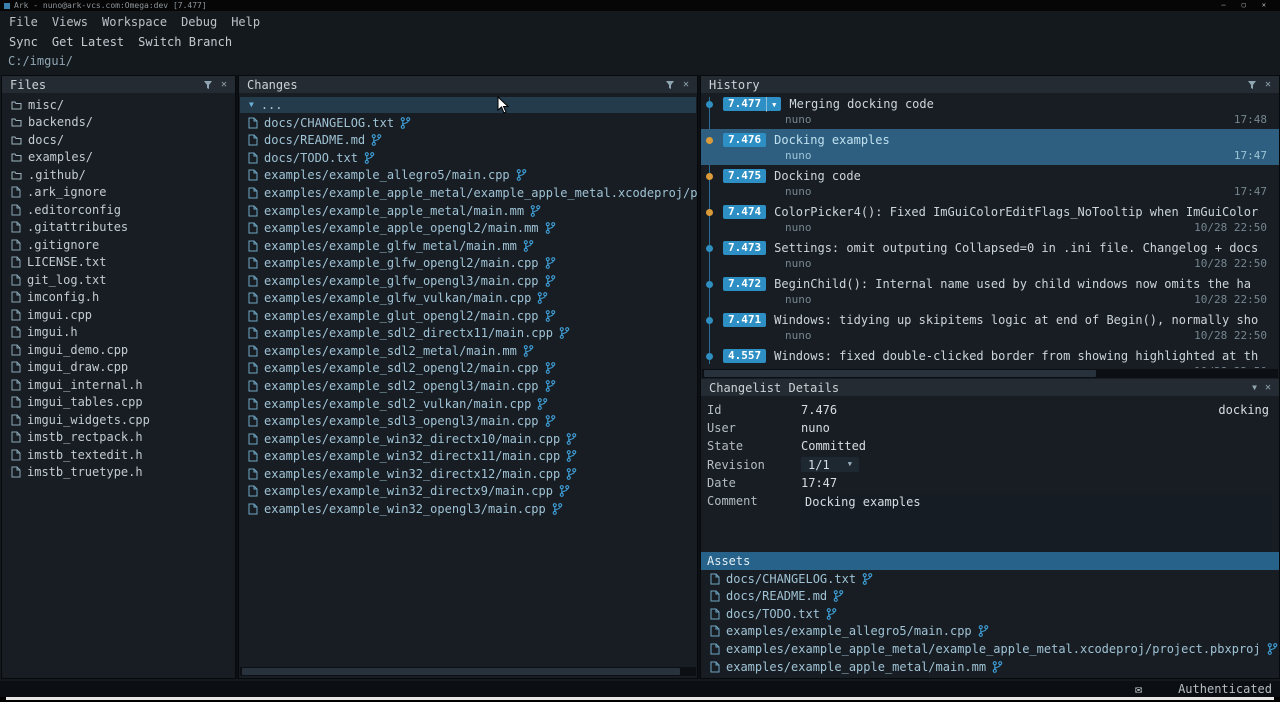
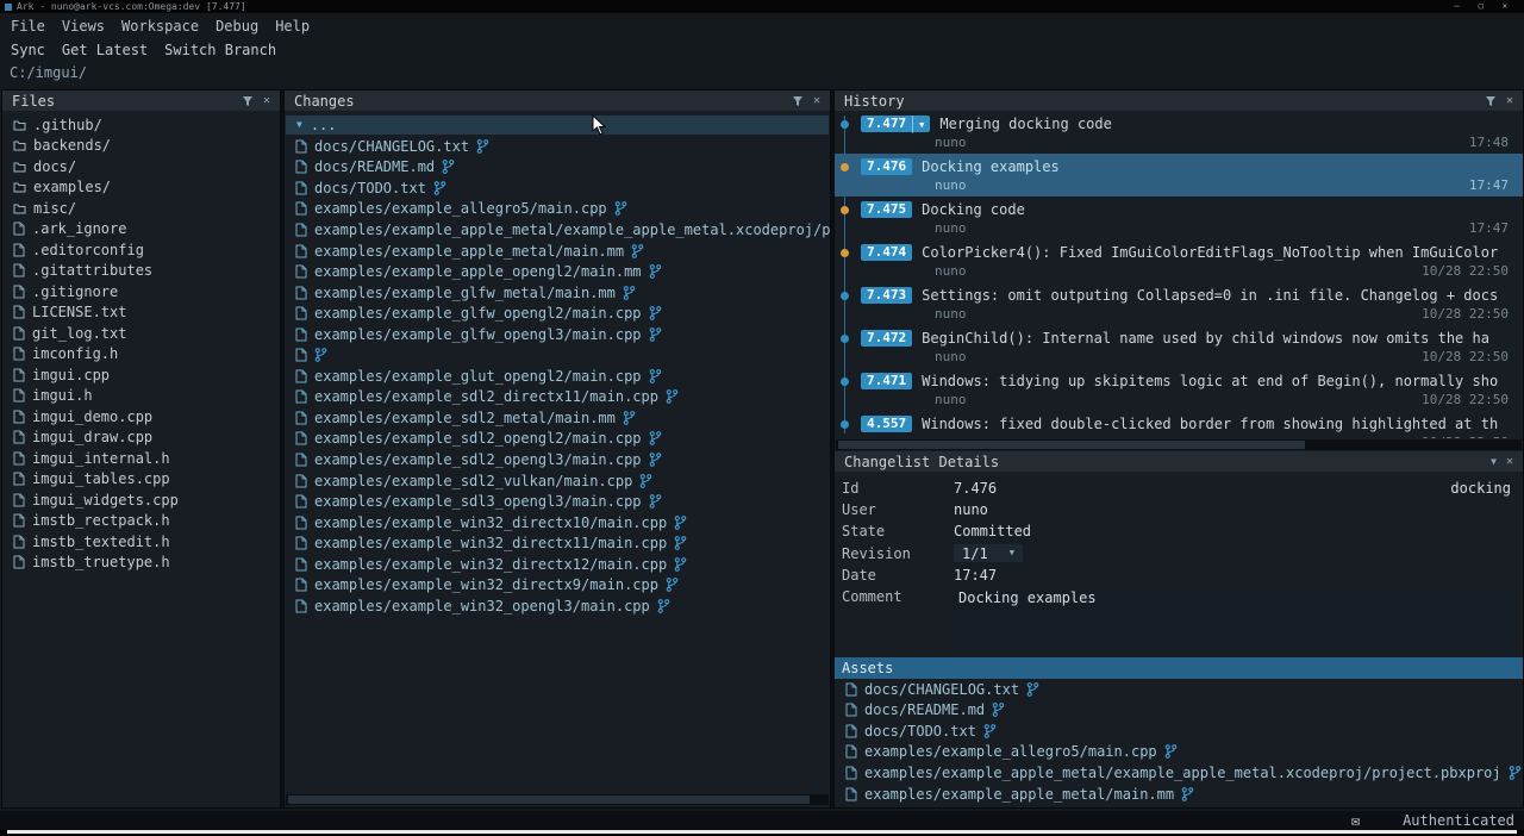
  Ark - nuno@ark-vcs.com:Omega:dev [7.477]
  —
  ▢
  ✕
  File
  Views
  Workspace
  Debug
  Help
  Sync
  Get Latest
  Switch Branch
  C:/imgui/
  Files
  ✕
- misc/
+ .github/
  backends/
  docs/
  examples/
- .github/
+ misc/
  .ark_ignore
  .editorconfig
  .gitattributes
  .gitignore
  LICENSE.txt
  git_log.txt
  imconfig.h
  imgui.cpp
  imgui.h
  imgui_demo.cpp
  imgui_draw.cpp
  imgui_internal.h
  imgui_tables.cpp
  imgui_widgets.cpp
  imstb_rectpack.h
  imstb_textedit.h
  imstb_truetype.h
  Changes
  ✕
  ▼
  ...
  docs/CHANGELOG.txt
  docs/README.md
  docs/TODO.txt
  examples/example_allegro5/main.cpp
  examples/example_apple_metal/example_apple_metal.xcodeproj/p
  examples/example_apple_metal/main.mm
  examples/example_apple_opengl2/main.mm
  examples/example_glfw_metal/main.mm
  examples/example_glfw_opengl2/main.cpp
  examples/example_glfw_opengl3/main.cpp
- examples/example_glfw_vulkan/main.cpp
  examples/example_glut_opengl2/main.cpp
  examples/example_sdl2_directx11/main.cpp
  examples/example_sdl2_metal/main.mm
  examples/example_sdl2_opengl2/main.cpp
  examples/example_sdl2_opengl3/main.cpp
  examples/example_sdl2_vulkan/main.cpp
  examples/example_sdl3_opengl3/main.cpp
  examples/example_win32_directx10/main.cpp
  examples/example_win32_directx11/main.cpp
  examples/example_win32_directx12/main.cpp
  examples/example_win32_directx9/main.cpp
  examples/example_win32_opengl3/main.cpp
  History
  ✕
  7.477
  Merging docking code
  nuno
  17:48
  7.476
  Docking examples
  nuno
  17:47
  7.475
  Docking code
  nuno
  17:47
  7.474
  ColorPicker4(): Fixed ImGuiColorEditFlags_NoTooltip when ImGuiColor
  nuno
  10/28 22:50
  7.473
  Settings: omit outputing Collapsed=0 in .ini file. Changelog + docs
  nuno
  10/28 22:50
  7.472
  BeginChild(): Internal name used by child windows now omits the ha
  nuno
  10/28 22:50
  7.471
  Windows: tidying up skipitems logic at end of Begin(), normally sho
  nuno
  10/28 22:50
  4.557
  Windows: fixed double-clicked border from showing highlighted at th
  Changelist Details
  ▼
  ✕
  Id
  7.476
  docking
  User
  nuno
  State
  Committed
  Revision
  1/1
  ▼
  Date
  17:47
  Comment
  Docking examples
  Assets
  docs/CHANGELOG.txt
  docs/README.md
  docs/TODO.txt
  examples/example_allegro5/main.cpp
  examples/example_apple_metal/example_apple_metal.xcodeproj/project.pbxproj
  examples/example_apple_metal/main.mm
  ✉
  Authenticated
